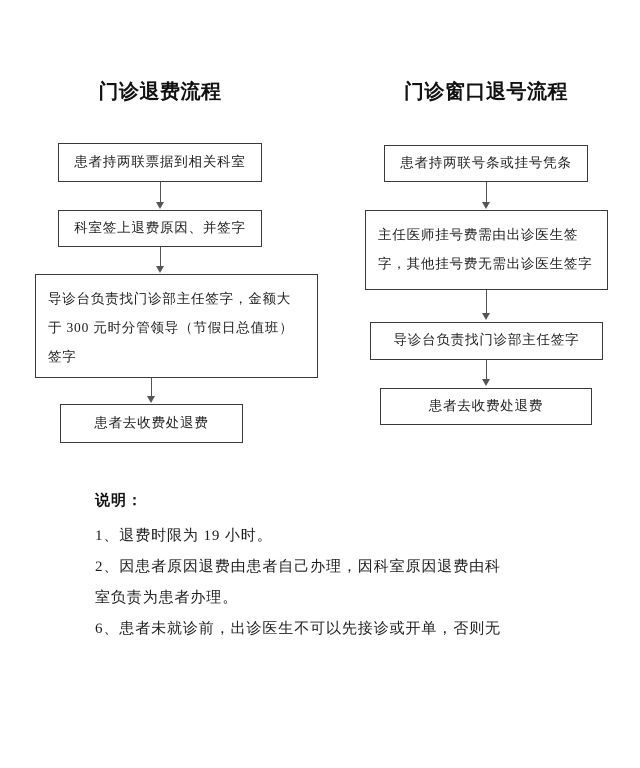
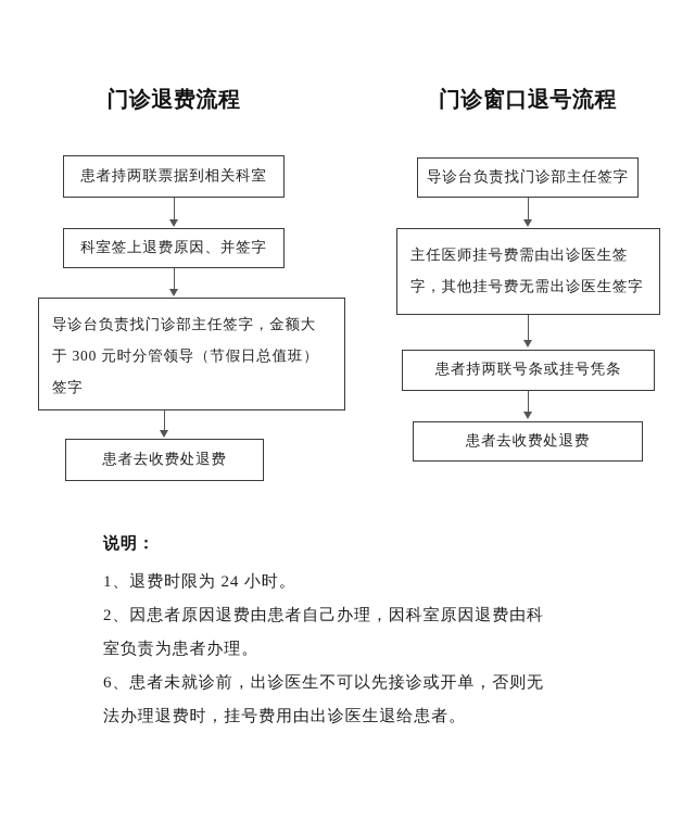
  门诊退费流程
  患者持两联票据到相关科室
  科室签上退费原因、并签字
  导诊台负责找门诊部主任签字，金额大于 300 元时分管领导（节假日总值班）签字
  患者去收费处退费
  门诊窗口退号流程
- 患者持两联号条或挂号凭条
+ 导诊台负责找门诊部主任签字
  主任医师挂号费需由出诊医生签字，其他挂号费无需出诊医生签字
- 导诊台负责找门诊部主任签字
+ 患者持两联号条或挂号凭条
  患者去收费处退费
  说明：
- 1、退费时限为 19 小时。
+ 1、退费时限为 24 小时。
  2、因患者原因退费由患者自己办理，因科室原因退费由科
  室负责为患者办理。
  6、患者未就诊前，出诊医生不可以先接诊或开单，否则无
+ 法办理退费时，挂号费用由出诊医生退给患者。
